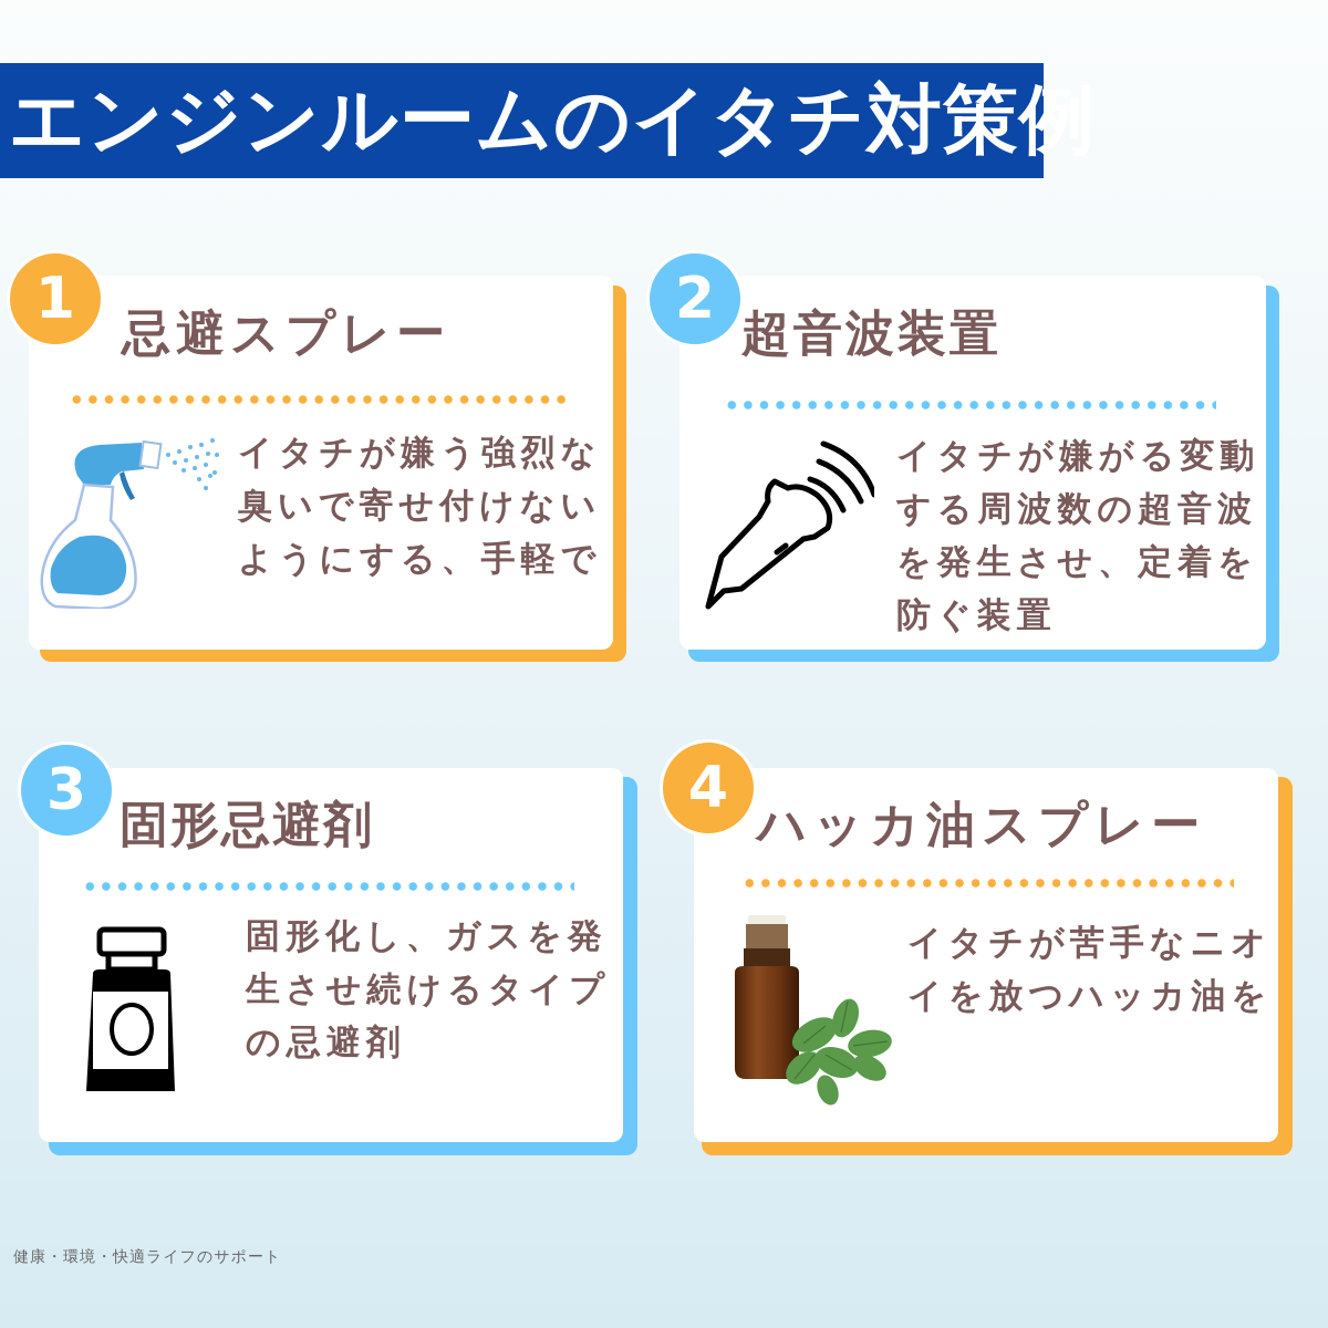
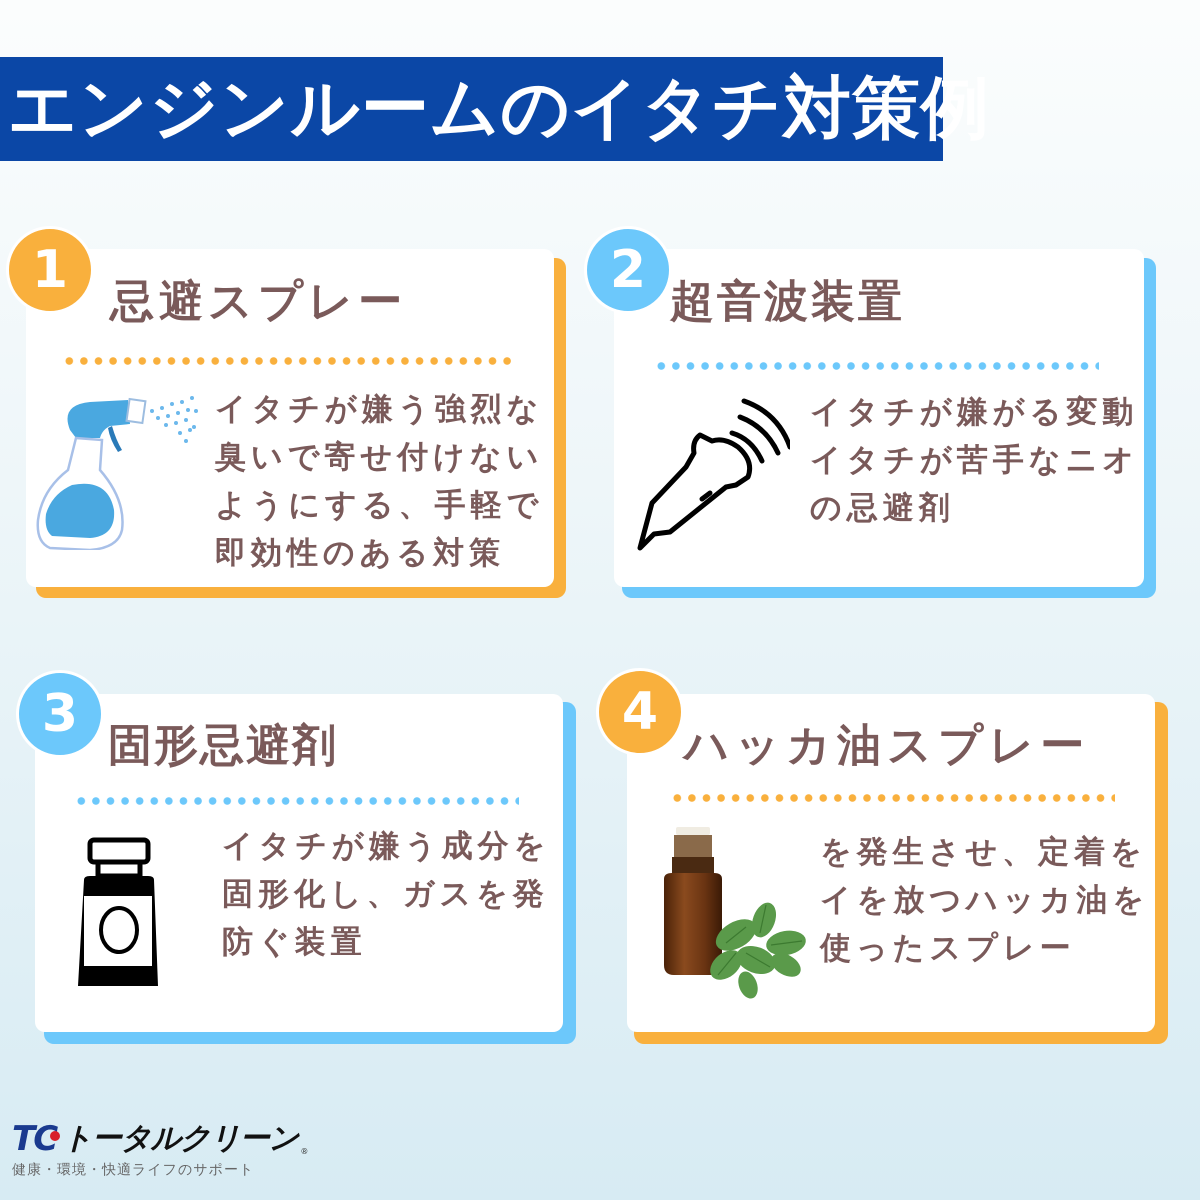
  エンジンルームのイタチ対策例
  1
  忌避スプレー
  イタチが嫌う強烈な
  臭いで寄せ付けない
  ようにする、手軽で
+ 即効性のある対策
  2
  超音波装置
  イタチが嫌がる変動
- する周波数の超音波
- を発生させ、定着を
+ イタチが苦手なニオ
- 防ぐ装置
+ の忌避剤
  3
  固形忌避剤
+ イタチが嫌う成分を
  固形化し、ガスを発
- 生させ続けるタイプ
- の忌避剤
+ 防ぐ装置
  4
  ハッカ油スプレー
- イタチが苦手なニオ
+ を発生させ、定着を
  イを放つハッカ油を
+ 使ったスプレー
+ TC
+ トータルクリーン
+ ®
  健康・環境・快適ライフのサポート
